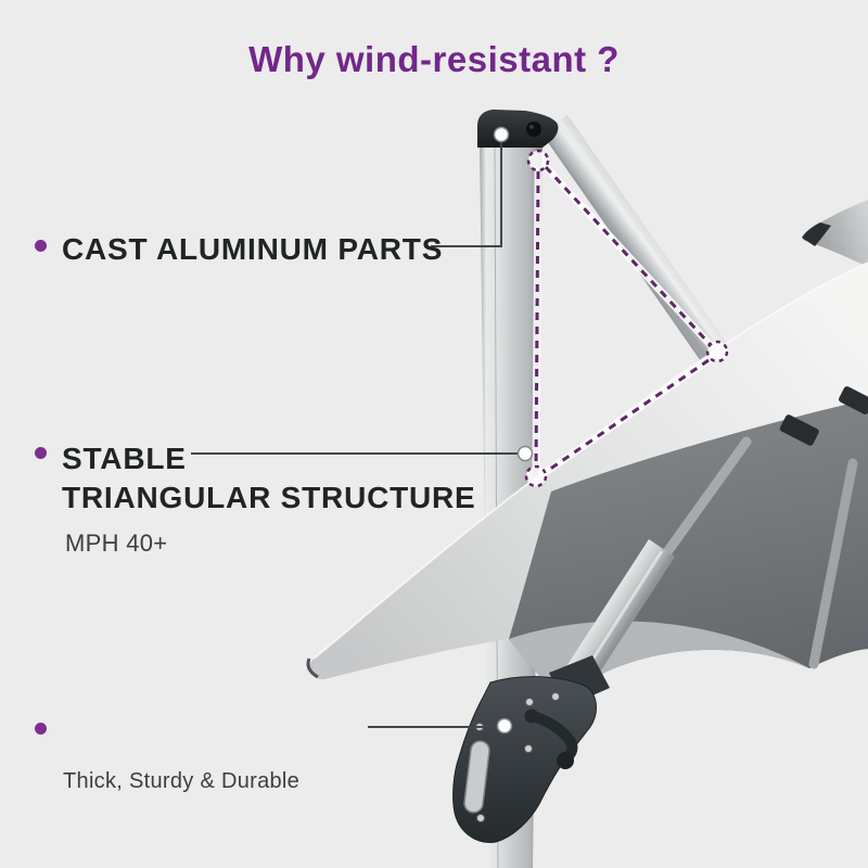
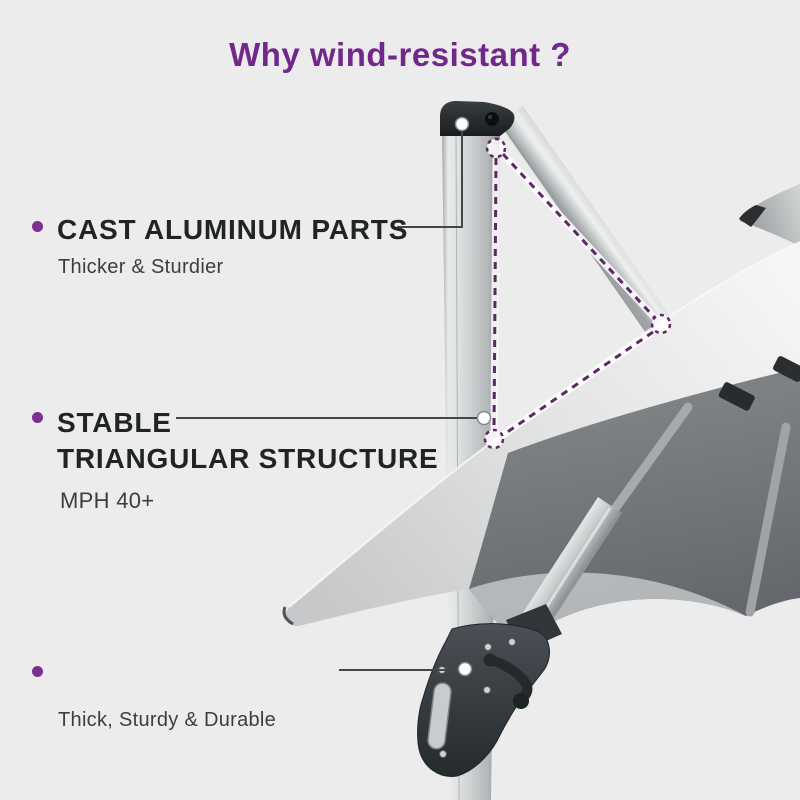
  Why wind-resistant ?
  CAST ALUMINUM PARTS
+ Thicker & Sturdier
  STABLE
  TRIANGULAR STRUCTURE
  MPH 40+
  Thick, Sturdy & Durable
